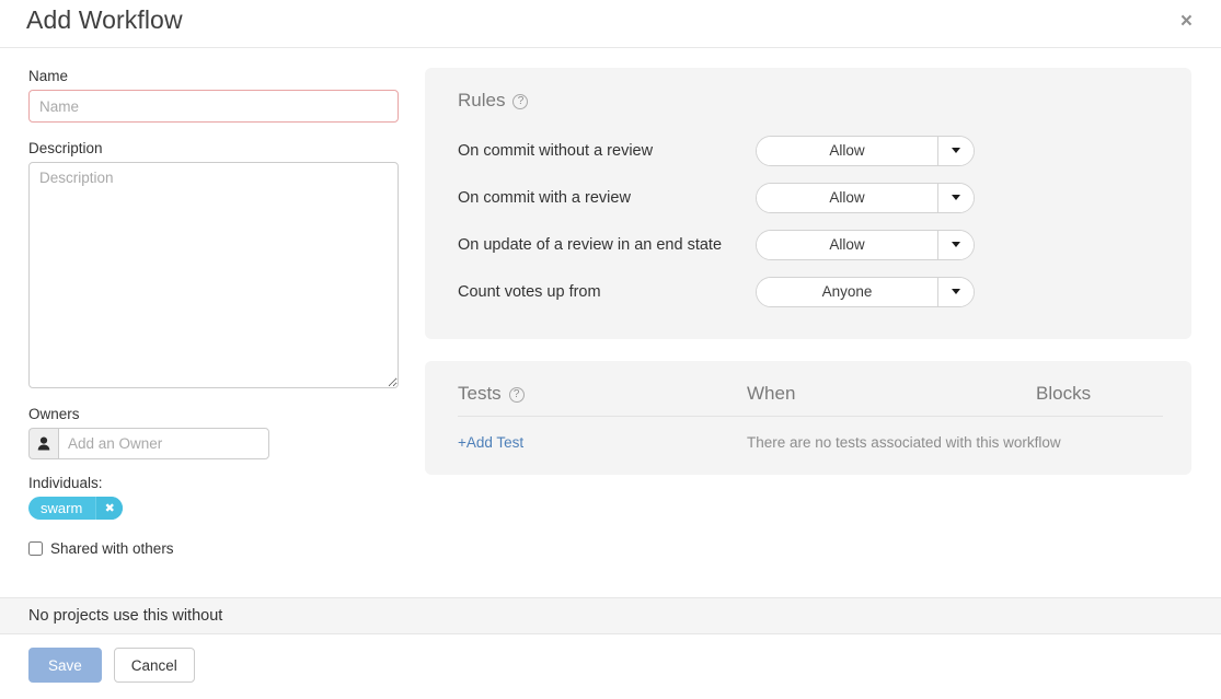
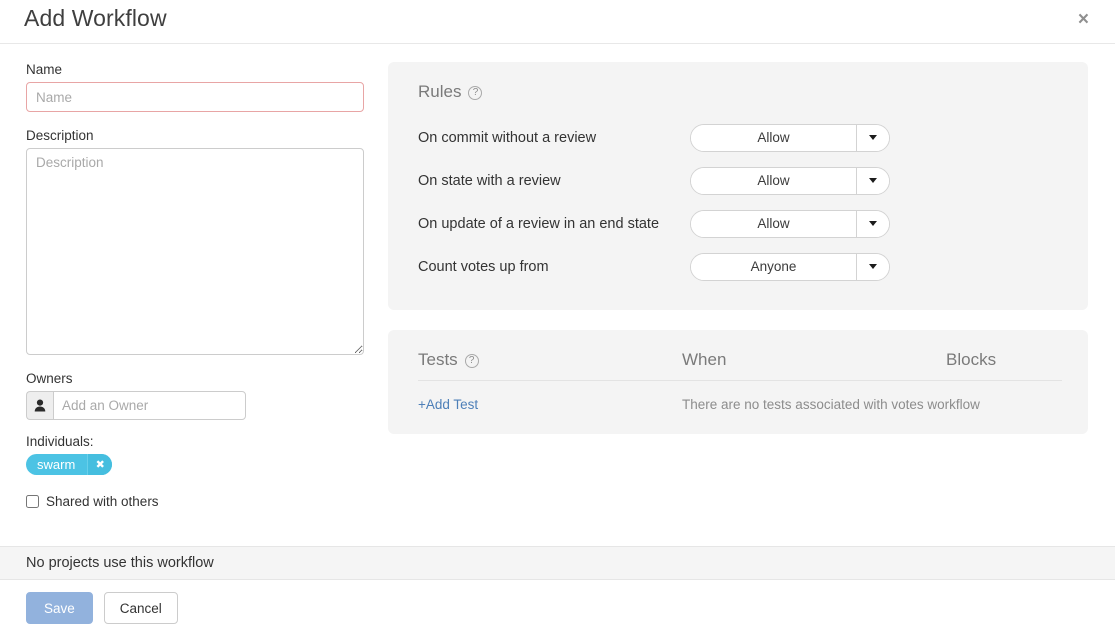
  Add Workflow
  ×
  Name
  Name
  Description
  Description
  Owners
  Add an Owner
  Individuals:
  swarm
  ✖
  Shared with others
  Rules
  ?
  On commit without a review
  Allow
- On commit with a review
+ On state with a review
  Allow
  On update of a review in an end state
  Allow
  Count votes up from
  Anyone
  Tests
  ?
  When
  Blocks
  +Add Test
- There are no tests associated with this workflow
+ There are no tests associated with votes workflow
- No projects use this without
+ No projects use this workflow
  Save
  Cancel
